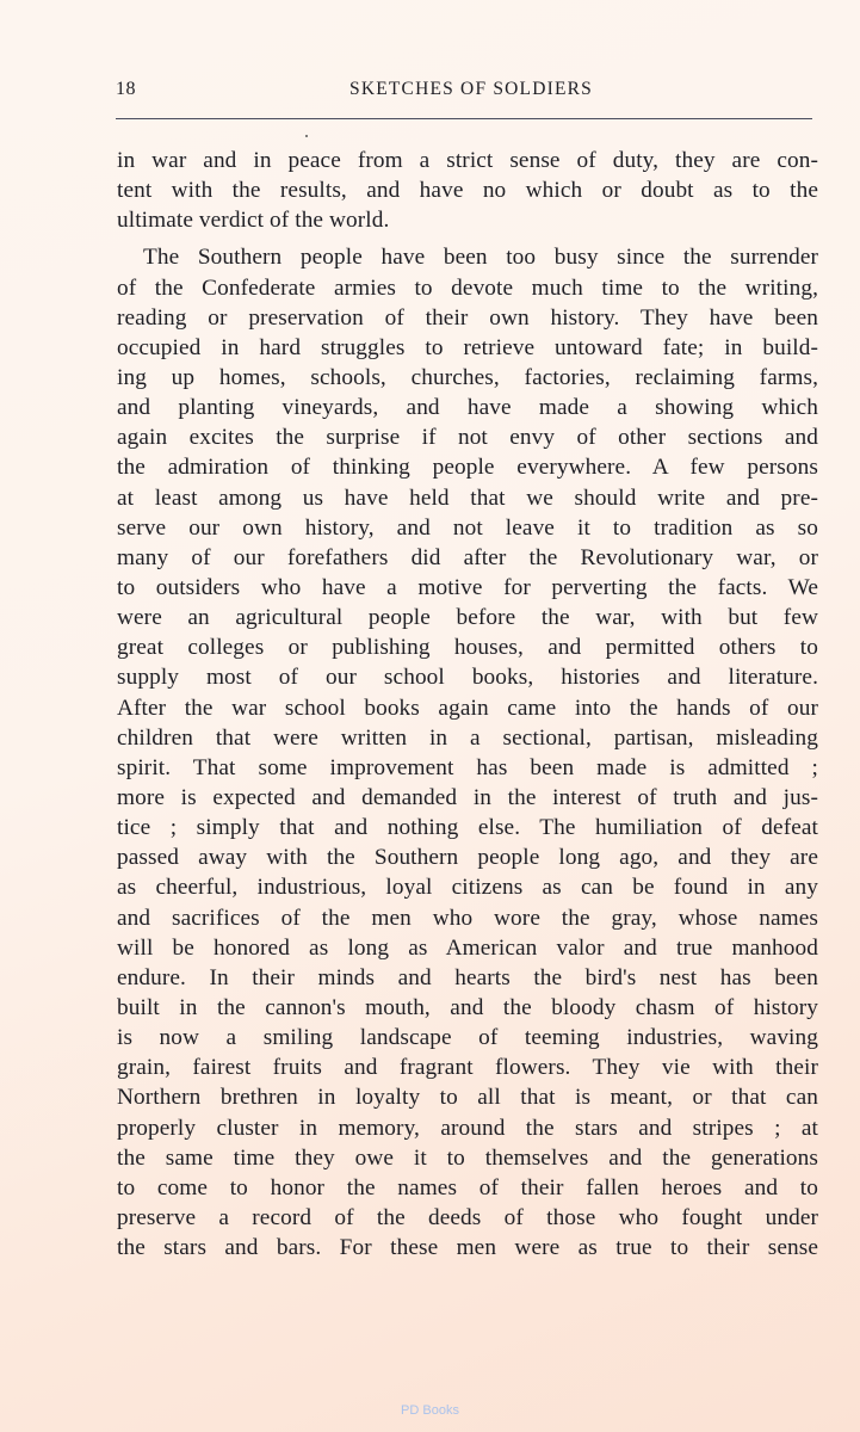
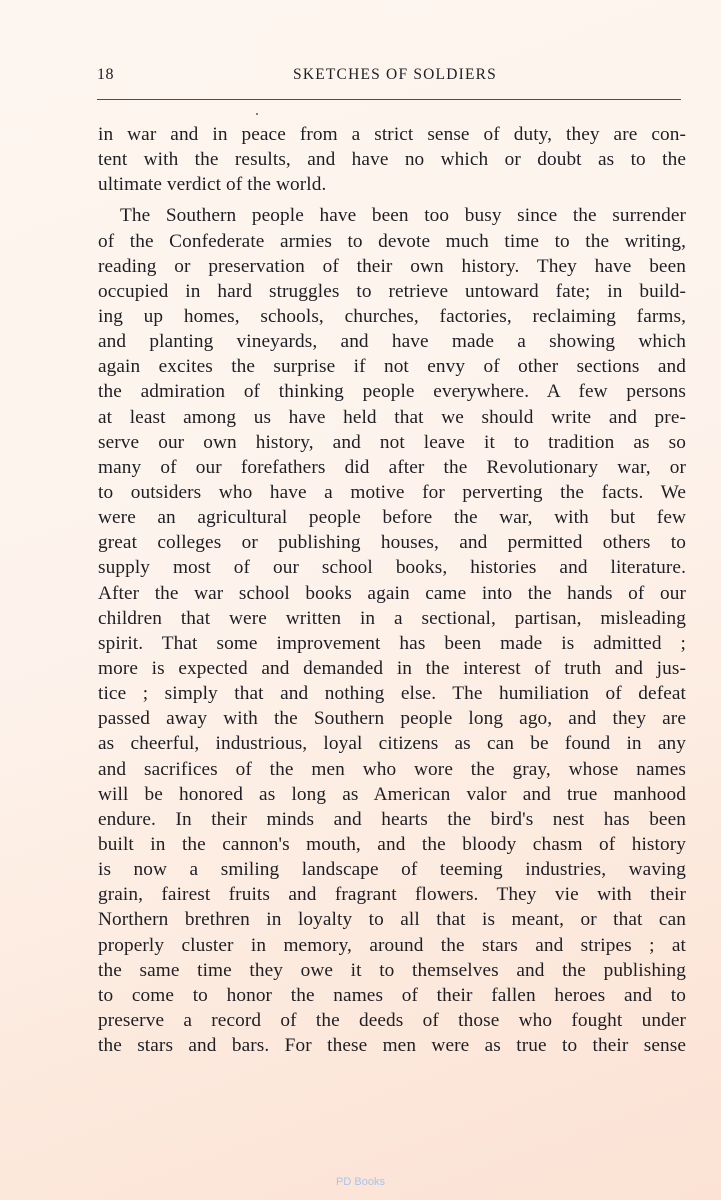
  18
  SKETCHES OF SOLDIERS
  in war and in peace from a strict sense of duty, they are con-
  tent with the results, and have no which or doubt as to the
  ultimate verdict of the world.
  The Southern people have been too busy since the surrender
  of the Confederate armies to devote much time to the writing,
  reading or preservation of their own history. They have been
  occupied in hard struggles to retrieve untoward fate; in build-
  ing up homes, schools, churches, factories, reclaiming farms,
  and planting vineyards, and have made a showing which
  again excites the surprise if not envy of other sections and
  the admiration of thinking people everywhere. A few persons
  at least among us have held that we should write and pre-
  serve our own history, and not leave it to tradition as so
  many of our forefathers did after the Revolutionary war, or
  to outsiders who have a motive for perverting the facts. We
  were an agricultural people before the war, with but few
  great colleges or publishing houses, and permitted others to
  supply most of our school books, histories and literature.
  After the war school books again came into the hands of our
  children that were written in a sectional, partisan, misleading
  spirit. That some improvement has been made is admitted ;
  more is expected and demanded in the interest of truth and jus-
  tice ; simply that and nothing else. The humiliation of defeat
  passed away with the Southern people long ago, and they are
  as cheerful, industrious, loyal citizens as can be found in any
  and sacrifices of the men who wore the gray, whose names
  will be honored as long as American valor and true manhood
  endure. In their minds and hearts the bird's nest has been
  built in the cannon's mouth, and the bloody chasm of history
  is now a smiling landscape of teeming industries, waving
  grain, fairest fruits and fragrant flowers. They vie with their
  Northern brethren in loyalty to all that is meant, or that can
  properly cluster in memory, around the stars and stripes ; at
- the same time they owe it to themselves and the generations
+ the same time they owe it to themselves and the publishing
  to come to honor the names of their fallen heroes and to
  preserve a record of the deeds of those who fought under
  the stars and bars. For these men were as true to their sense
  PD Books
